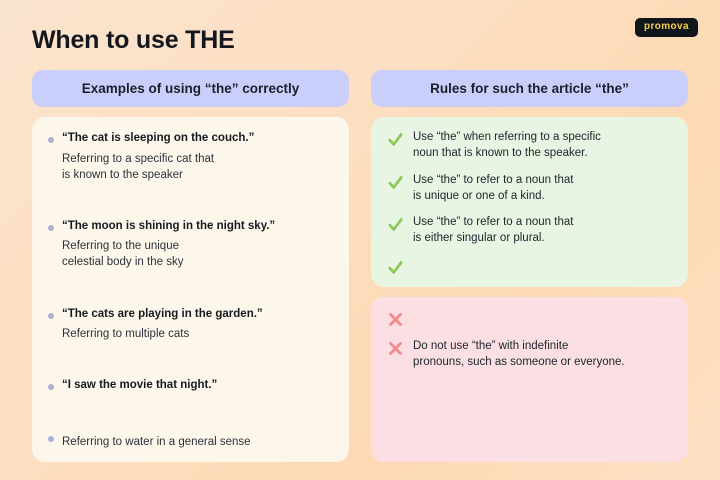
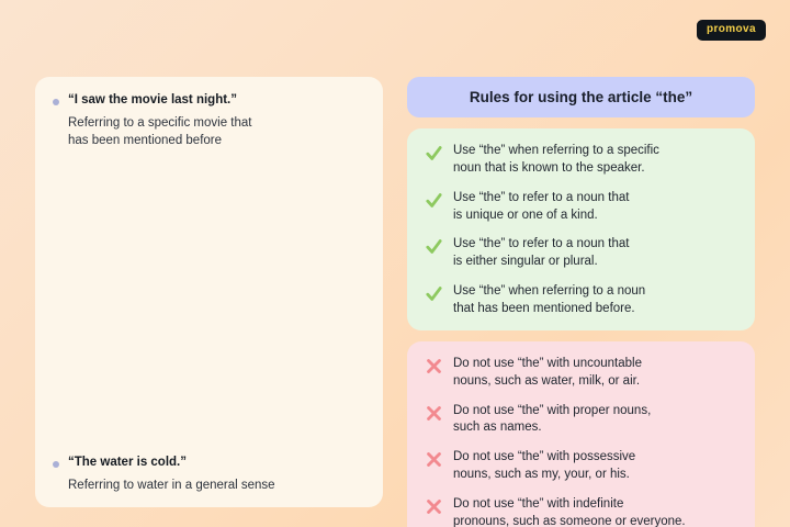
  promova
- When to use THE
- Examples of using “the” correctly
- “The cat is sleeping on the couch.”
- Referring to a specific cat that
- is known to the speaker
- “The moon is shining in the night sky.”
- Referring to the unique
- celestial body in the sky
- “The cats are playing in the garden.”
- Referring to multiple cats
- “I saw the movie that night.”
+ “I saw the movie last night.”
+ Referring to a specific movie that
+ has been mentioned before
+ “The water is cold.”
  Referring to water in a general sense
- Rules for such the article “the”
+ Rules for using the article “the”
  Use “the” when referring to a specific
  noun that is known to the speaker.
  Use “the” to refer to a noun that
  is unique or one of a kind.
  Use “the” to refer to a noun that
  is either singular or plural.
+ Use “the” when referring to a noun
+ that has been mentioned before.
+ Do not use “the” with uncountable
+ nouns, such as water, milk, or air.
+ Do not use “the” with proper nouns,
+ such as names.
+ Do not use “the” with possessive
+ nouns, such as my, your, or his.
  Do not use “the” with indefinite
  pronouns, such as someone or everyone.
